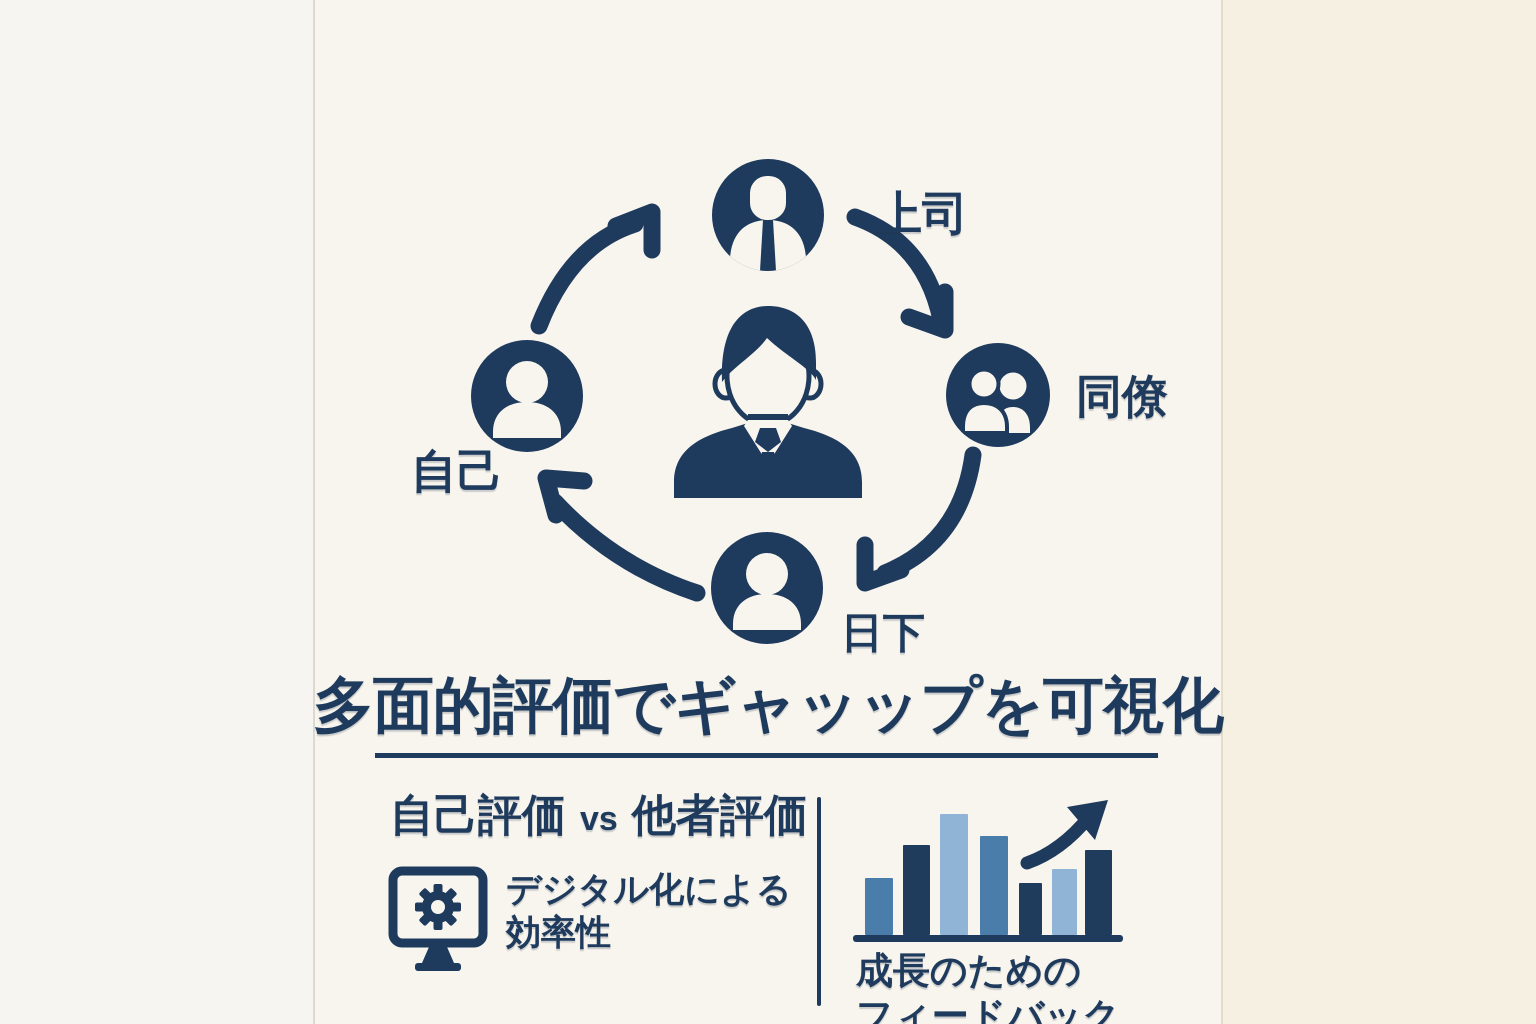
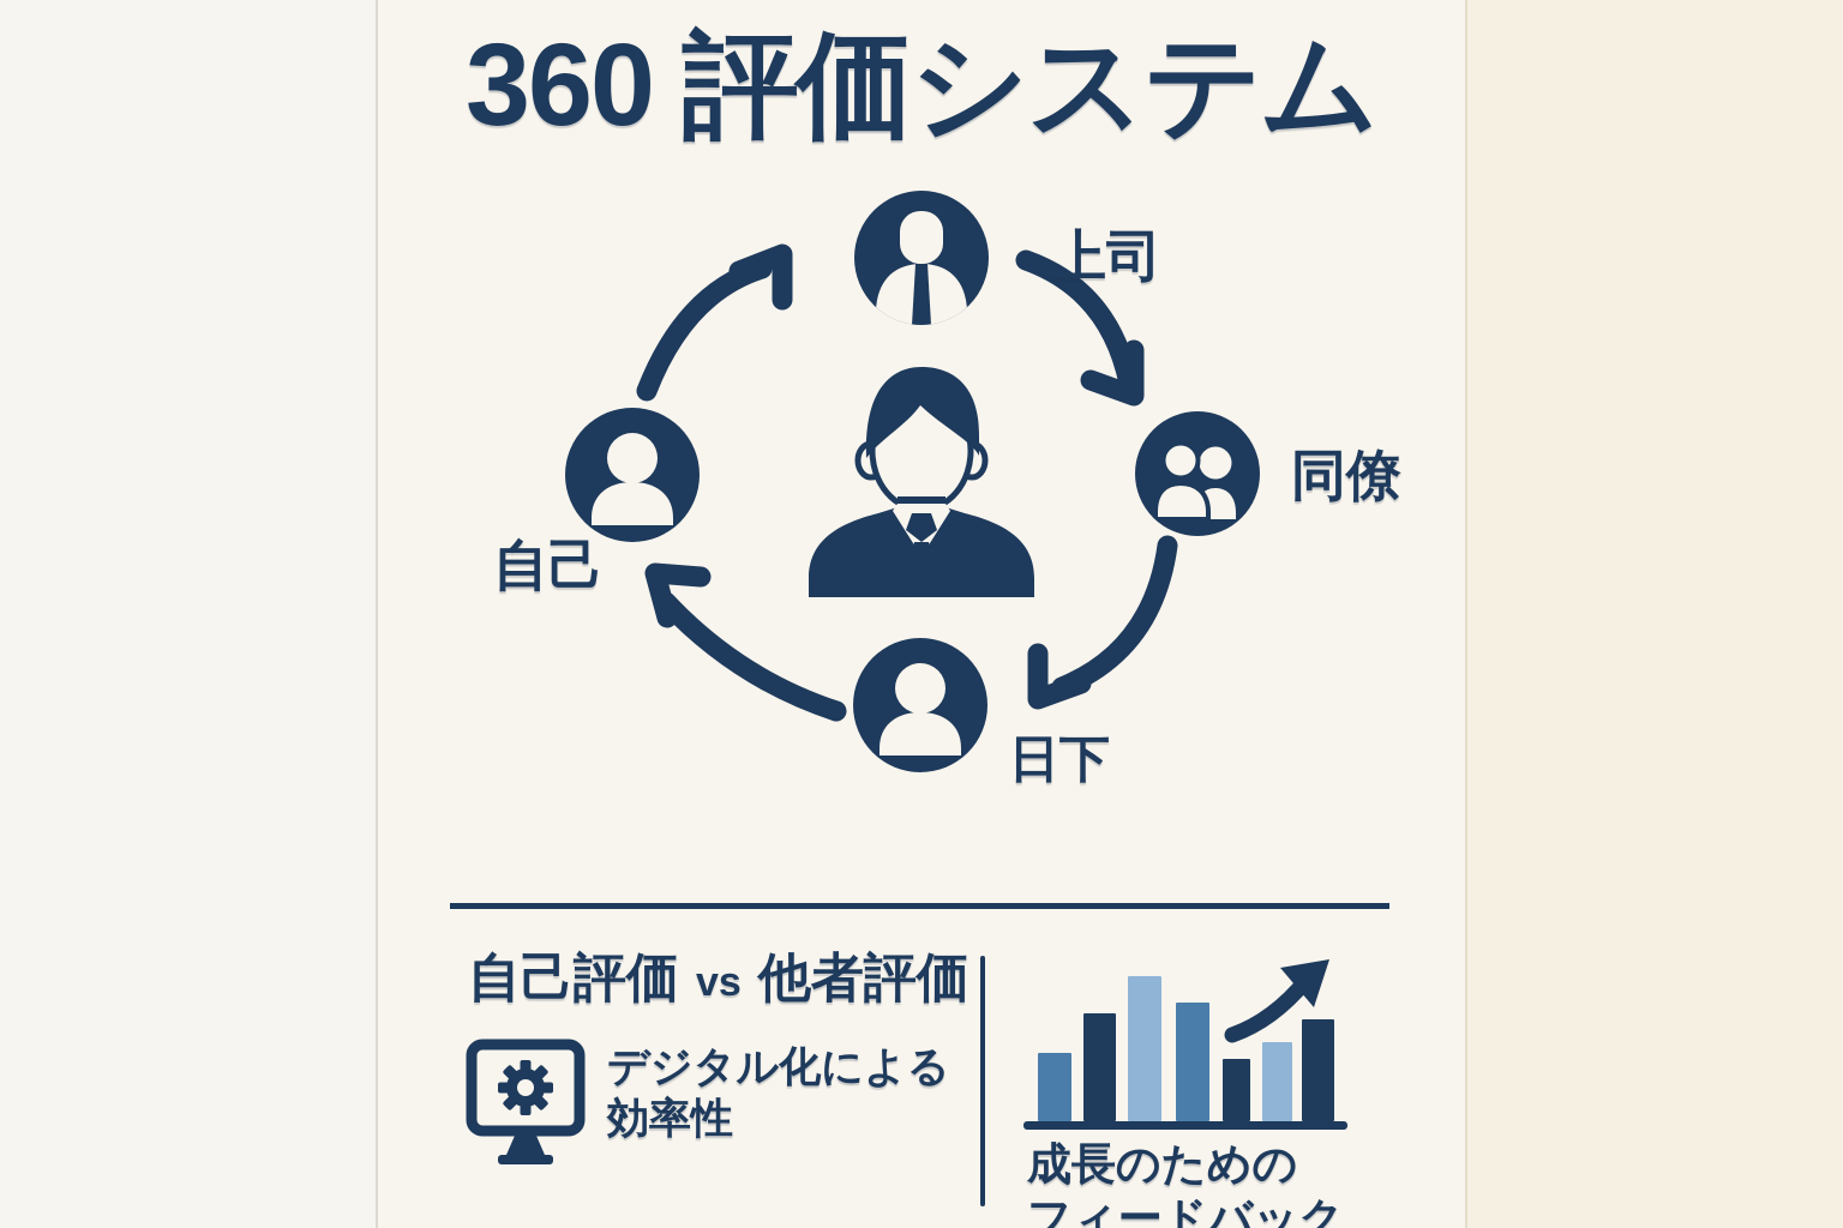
+ 360 評価システム
  上司
  同僚
  日下
  自己
- 多面的評価でギャッップを可視化
  自己評価
  vs
  他者評価
  デジタル化による
  効率性
  成長のための
  フィードバック
